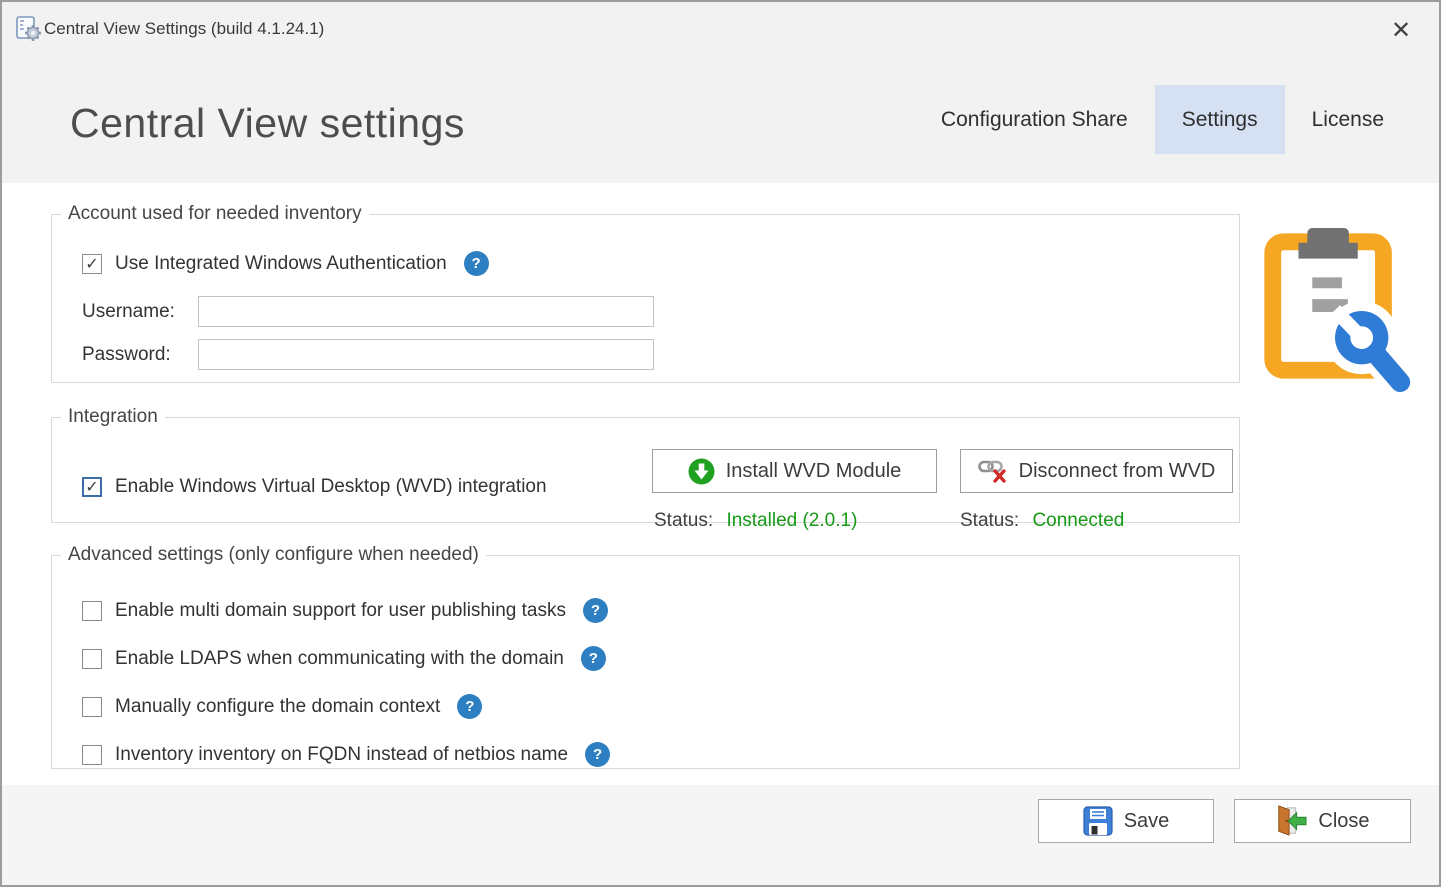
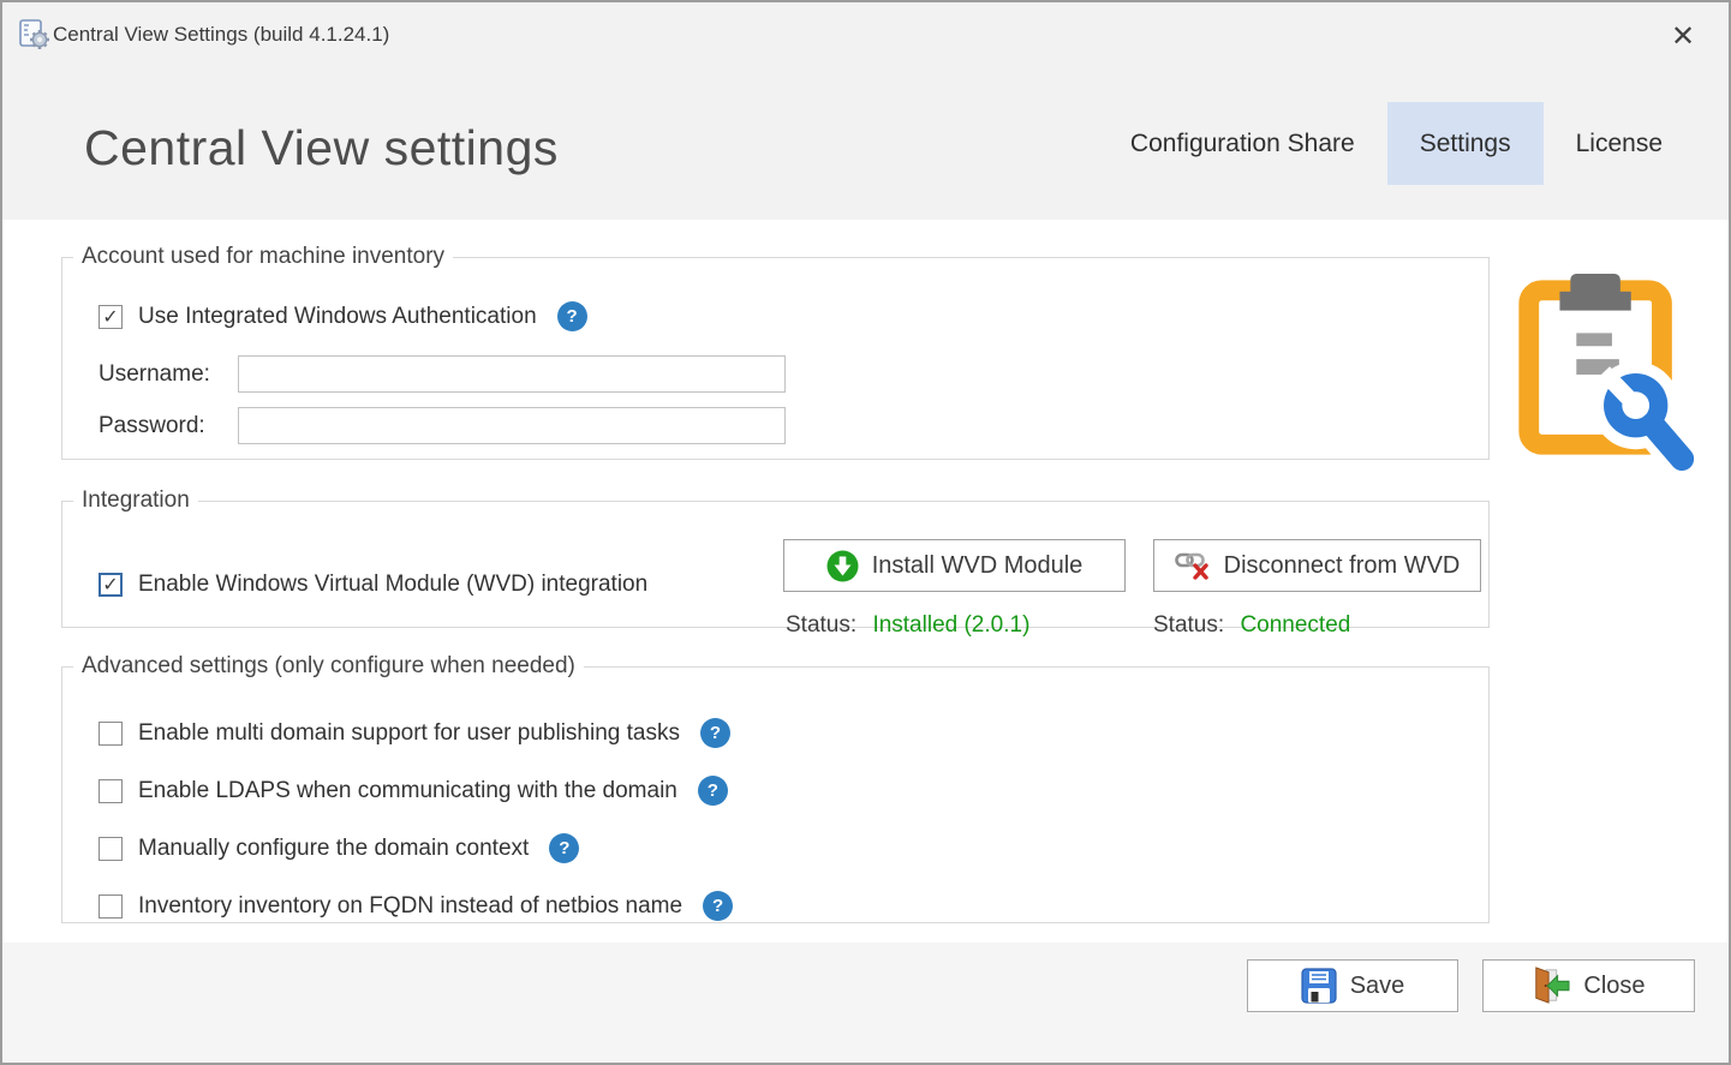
  Central View Settings (build 4.1.24.1)
  ✕
  Central View settings
  Configuration Share
  Settings
  License
- Account used for needed inventory
+ Account used for machine inventory
  ✓
  Use Integrated Windows Authentication
  ?
  Username:
  Password:
  Integration
  ✓
- Enable Windows Virtual Desktop (WVD) integration
+ Enable Windows Virtual Module (WVD) integration
  Install WVD Module
  Disconnect from WVD
  Status: Installed (2.0.1)
  Status: Connected
  Advanced settings (only configure when needed)
  Enable multi domain support for user publishing tasks
  ?
  Enable LDAPS when communicating with the domain
  ?
  Manually configure the domain context
  ?
  Inventory inventory on FQDN instead of netbios name
  ?
  Save
  Close
